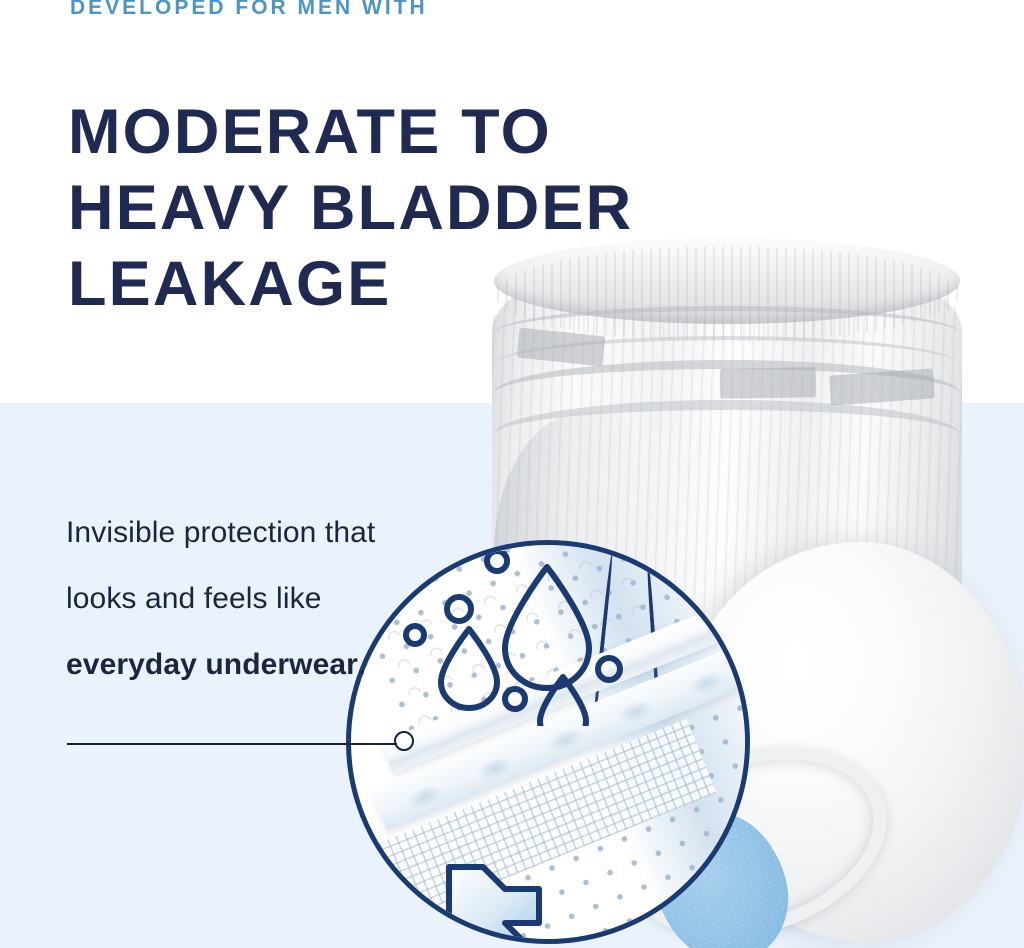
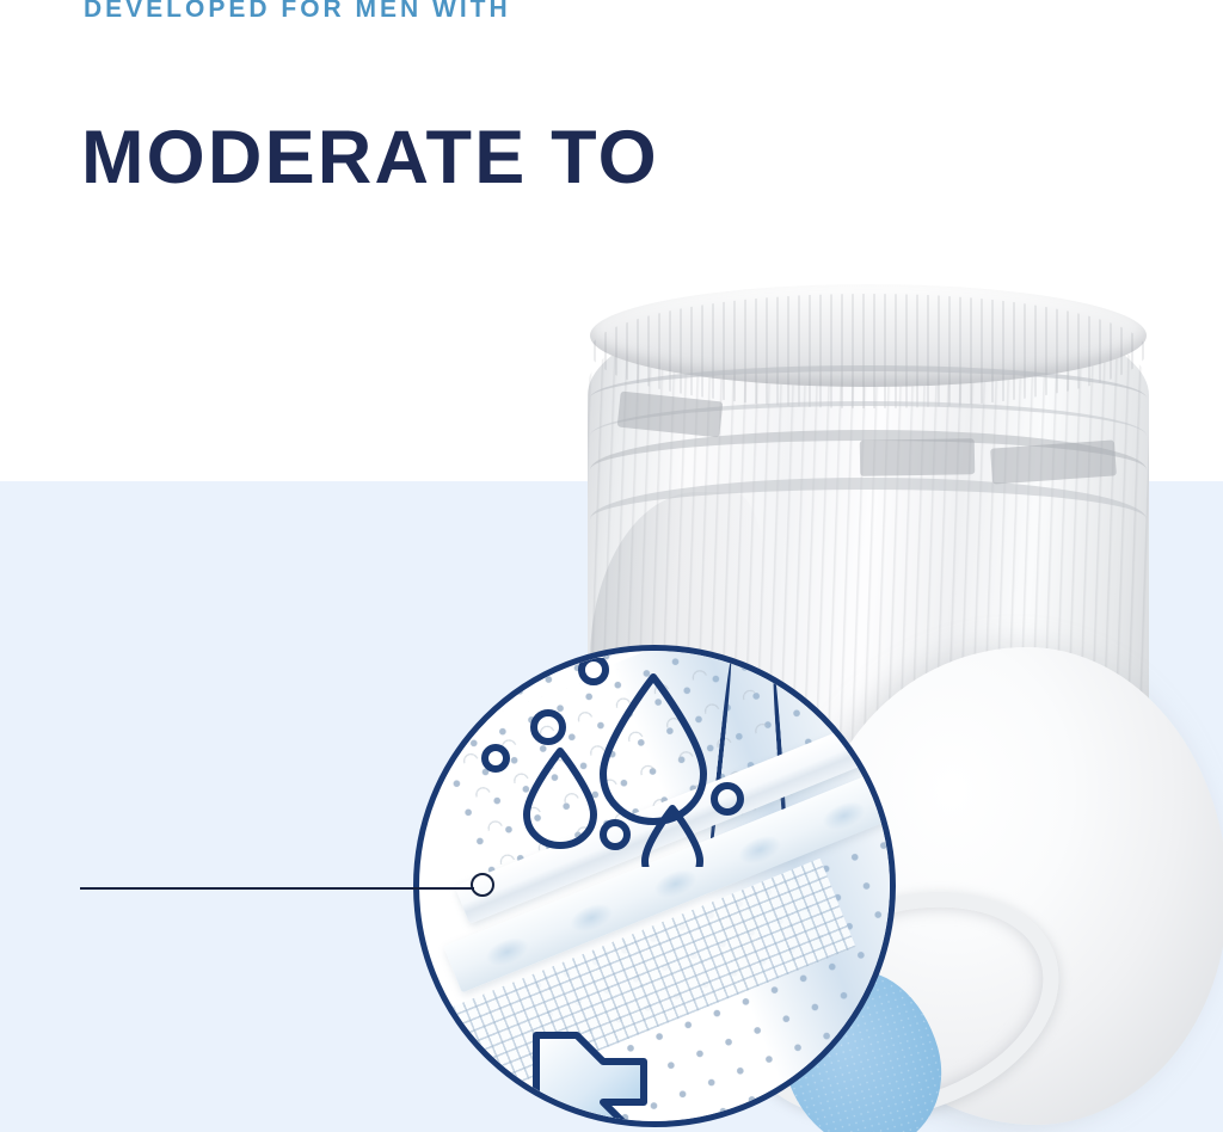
  DEVELOPED FOR MEN WITH
  MODERATE TO
- HEAVY BLADDER
- LEAKAGE
- Invisible protection that looks and feels like everyday underwear.
